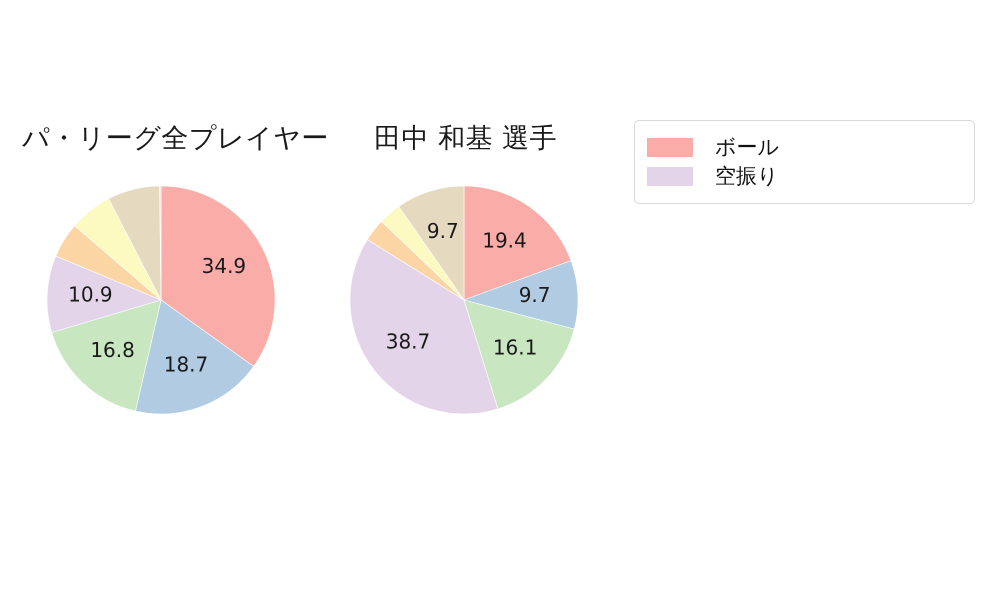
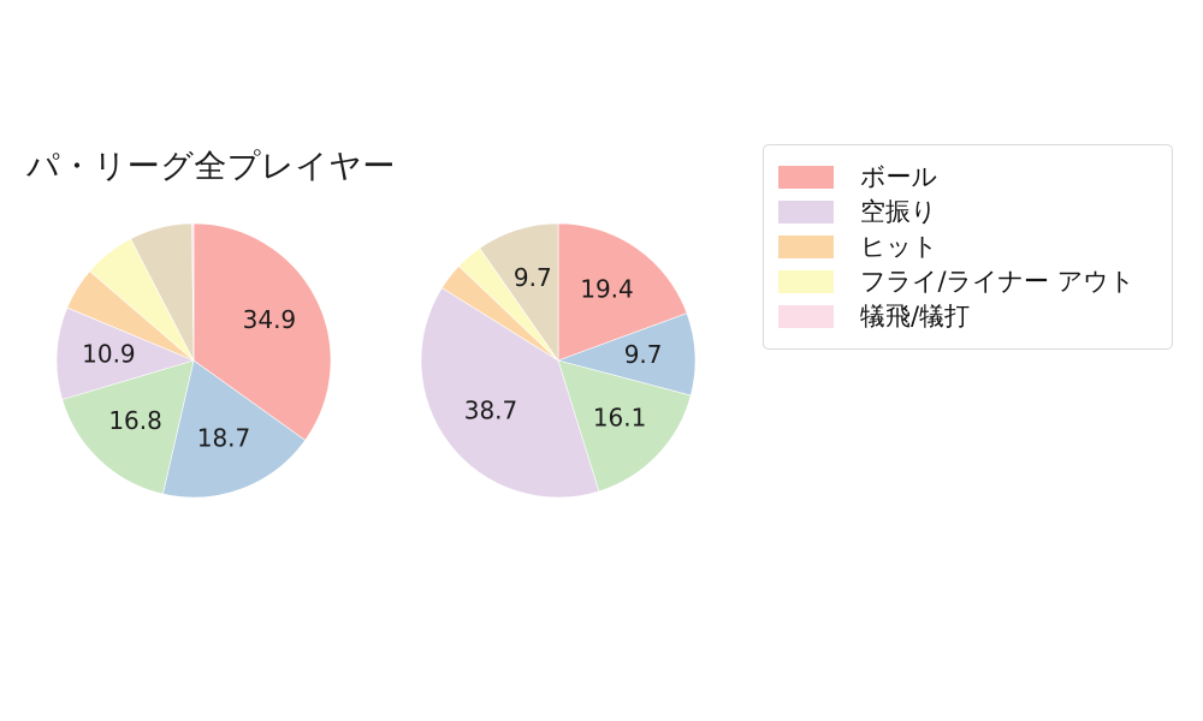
  パ・リーグ全プレイヤー
  34.9
  18.7
  16.8
  10.9
- 田中 和基 選手
  19.4
  9.7
  16.1
  38.7
  9.7
  ボール
  空振り
+ ヒット
+ フライ/ライナー アウト
+ 犠飛/犠打
